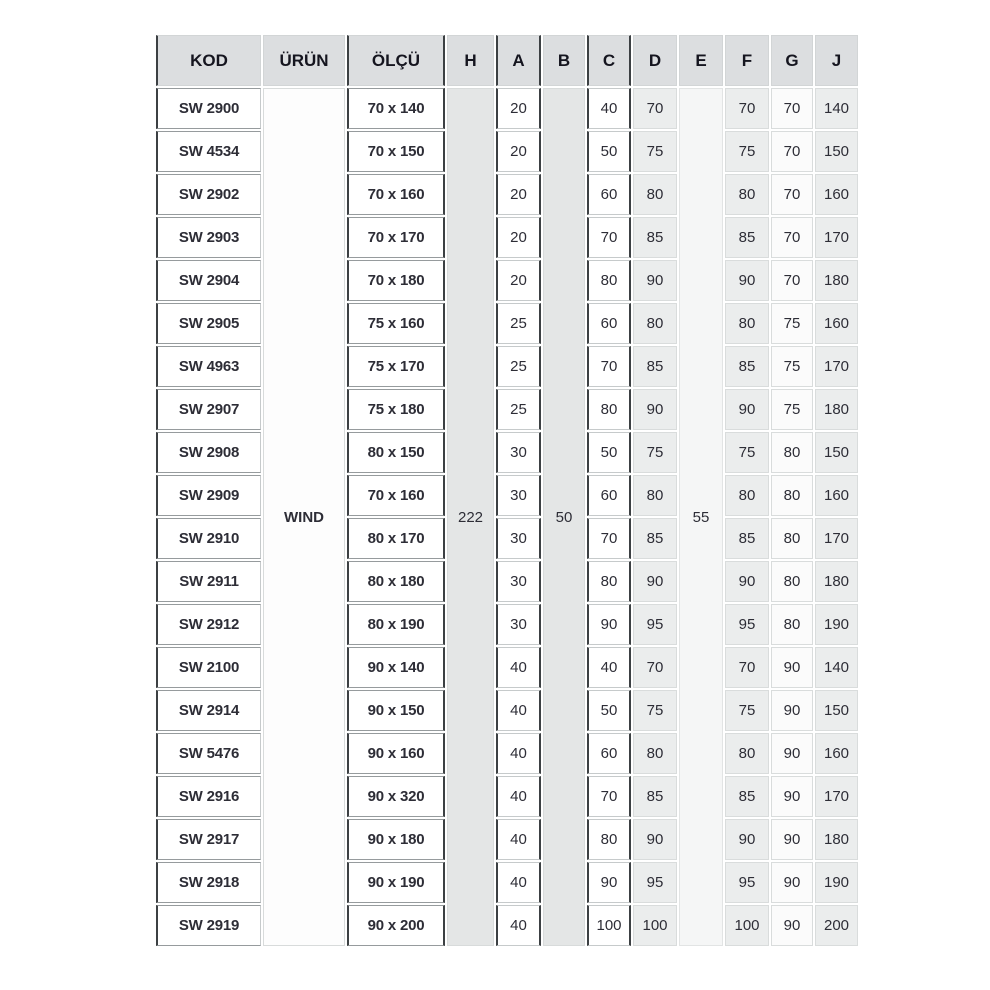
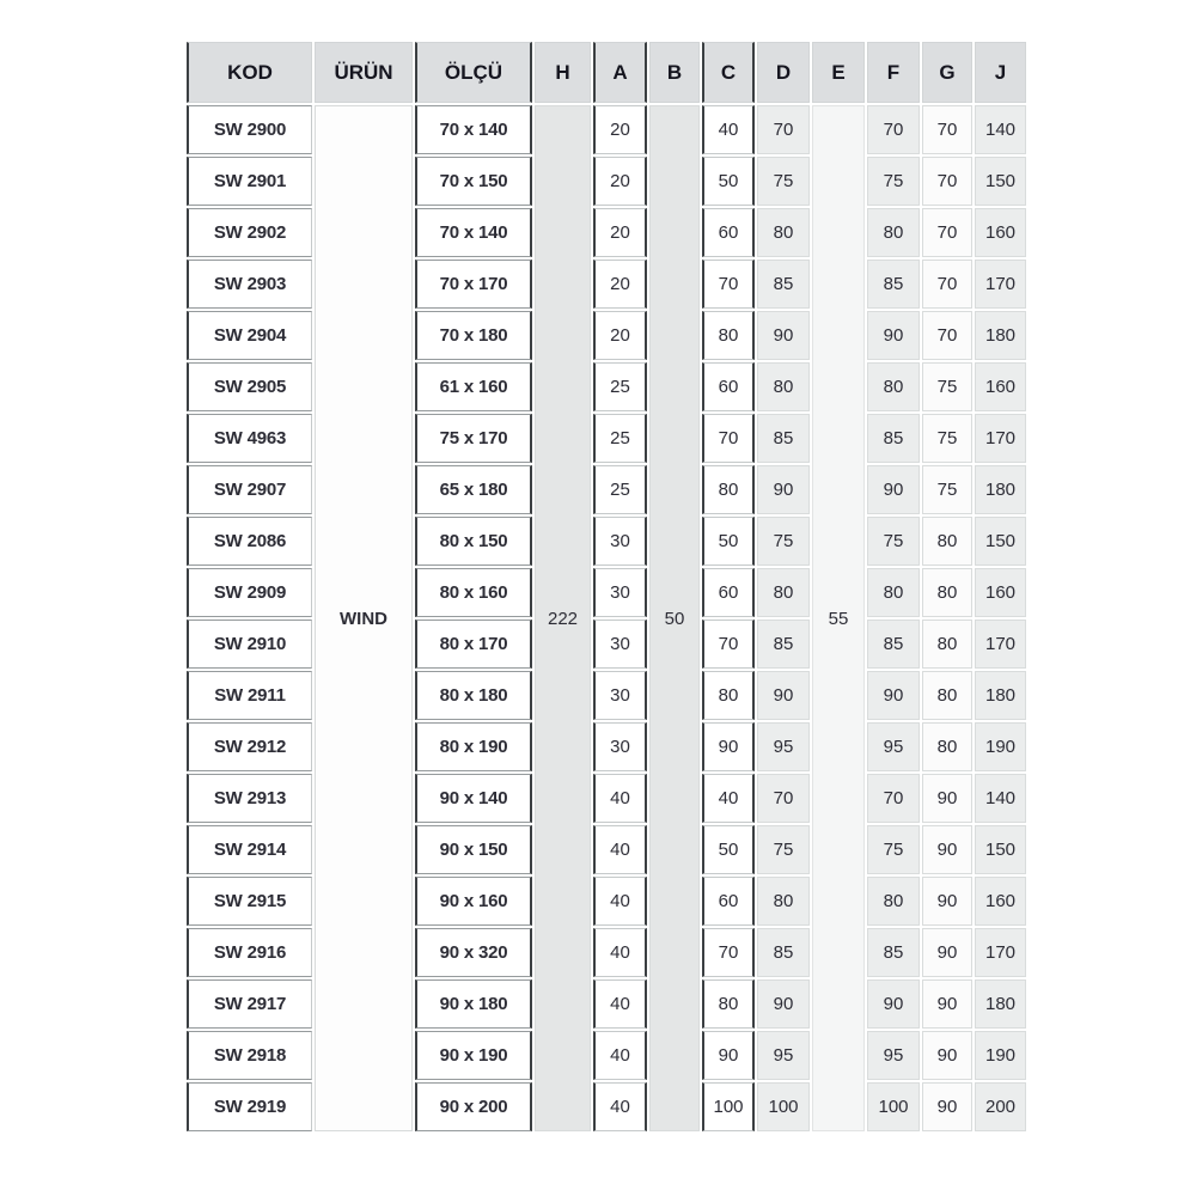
  KOD	ÜRÜN	ÖLÇÜ	H	A	B	C	D	E	F	G	J
  SW 2900	WIND	70 x 140	222	20	50	40	70	55	70	70	140
- SW 4534	70 x 150	20	50	75	75	70	150
+ SW 2901	70 x 150	20	50	75	75	70	150
- SW 2902	70 x 160	20	60	80	80	70	160
+ SW 2902	70 x 140	20	60	80	80	70	160
  SW 2903	70 x 170	20	70	85	85	70	170
  SW 2904	70 x 180	20	80	90	90	70	180
- SW 2905	75 x 160	25	60	80	80	75	160
+ SW 2905	61 x 160	25	60	80	80	75	160
  SW 4963	75 x 170	25	70	85	85	75	170
- SW 2907	75 x 180	25	80	90	90	75	180
+ SW 2907	65 x 180	25	80	90	90	75	180
- SW 2908	80 x 150	30	50	75	75	80	150
+ SW 2086	80 x 150	30	50	75	75	80	150
- SW 2909	70 x 160	30	60	80	80	80	160
+ SW 2909	80 x 160	30	60	80	80	80	160
  SW 2910	80 x 170	30	70	85	85	80	170
  SW 2911	80 x 180	30	80	90	90	80	180
  SW 2912	80 x 190	30	90	95	95	80	190
- SW 2100	90 x 140	40	40	70	70	90	140
+ SW 2913	90 x 140	40	40	70	70	90	140
  SW 2914	90 x 150	40	50	75	75	90	150
- SW 5476	90 x 160	40	60	80	80	90	160
+ SW 2915	90 x 160	40	60	80	80	90	160
  SW 2916	90 x 320	40	70	85	85	90	170
  SW 2917	90 x 180	40	80	90	90	90	180
  SW 2918	90 x 190	40	90	95	95	90	190
  SW 2919	90 x 200	40	100	100	100	90	200
